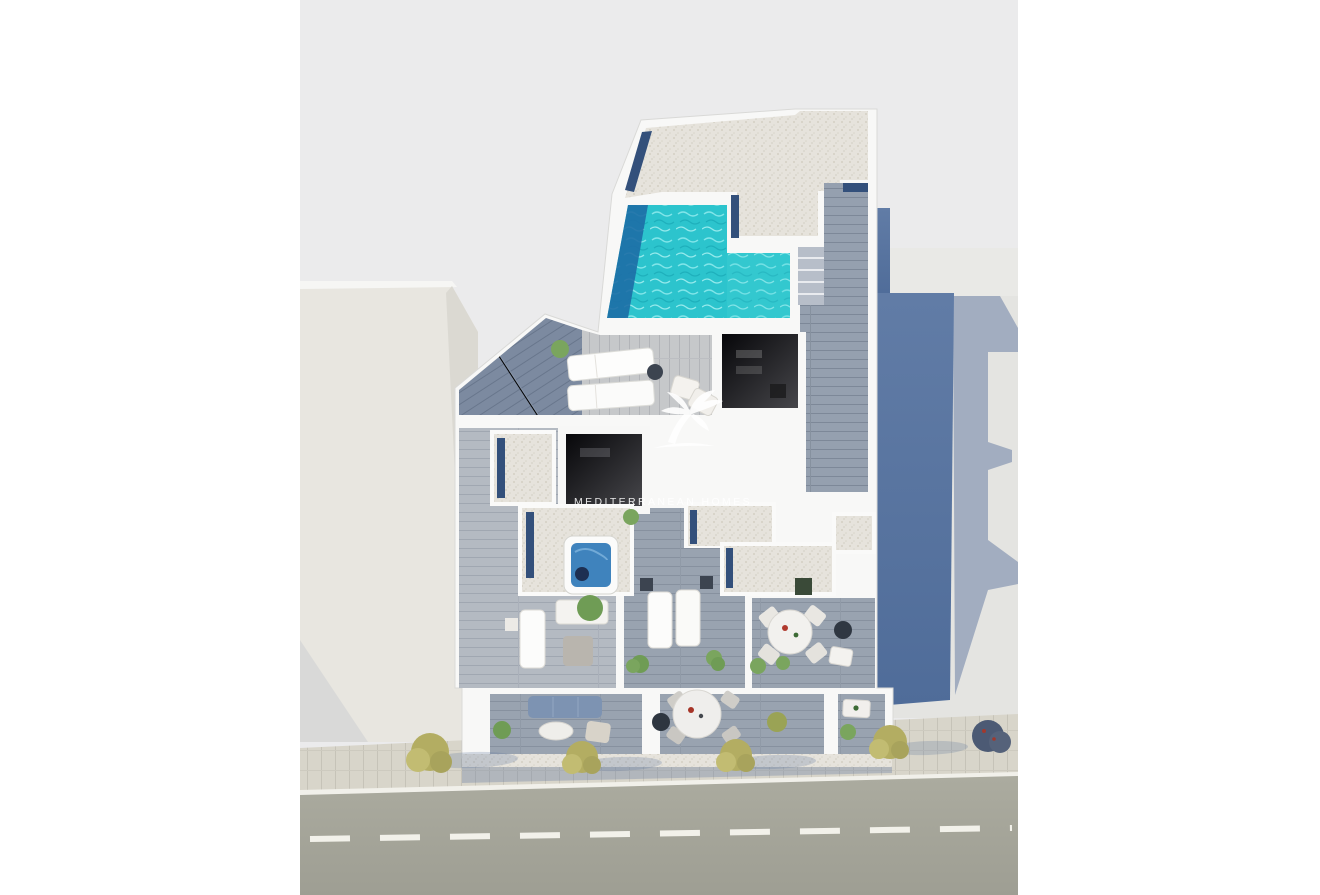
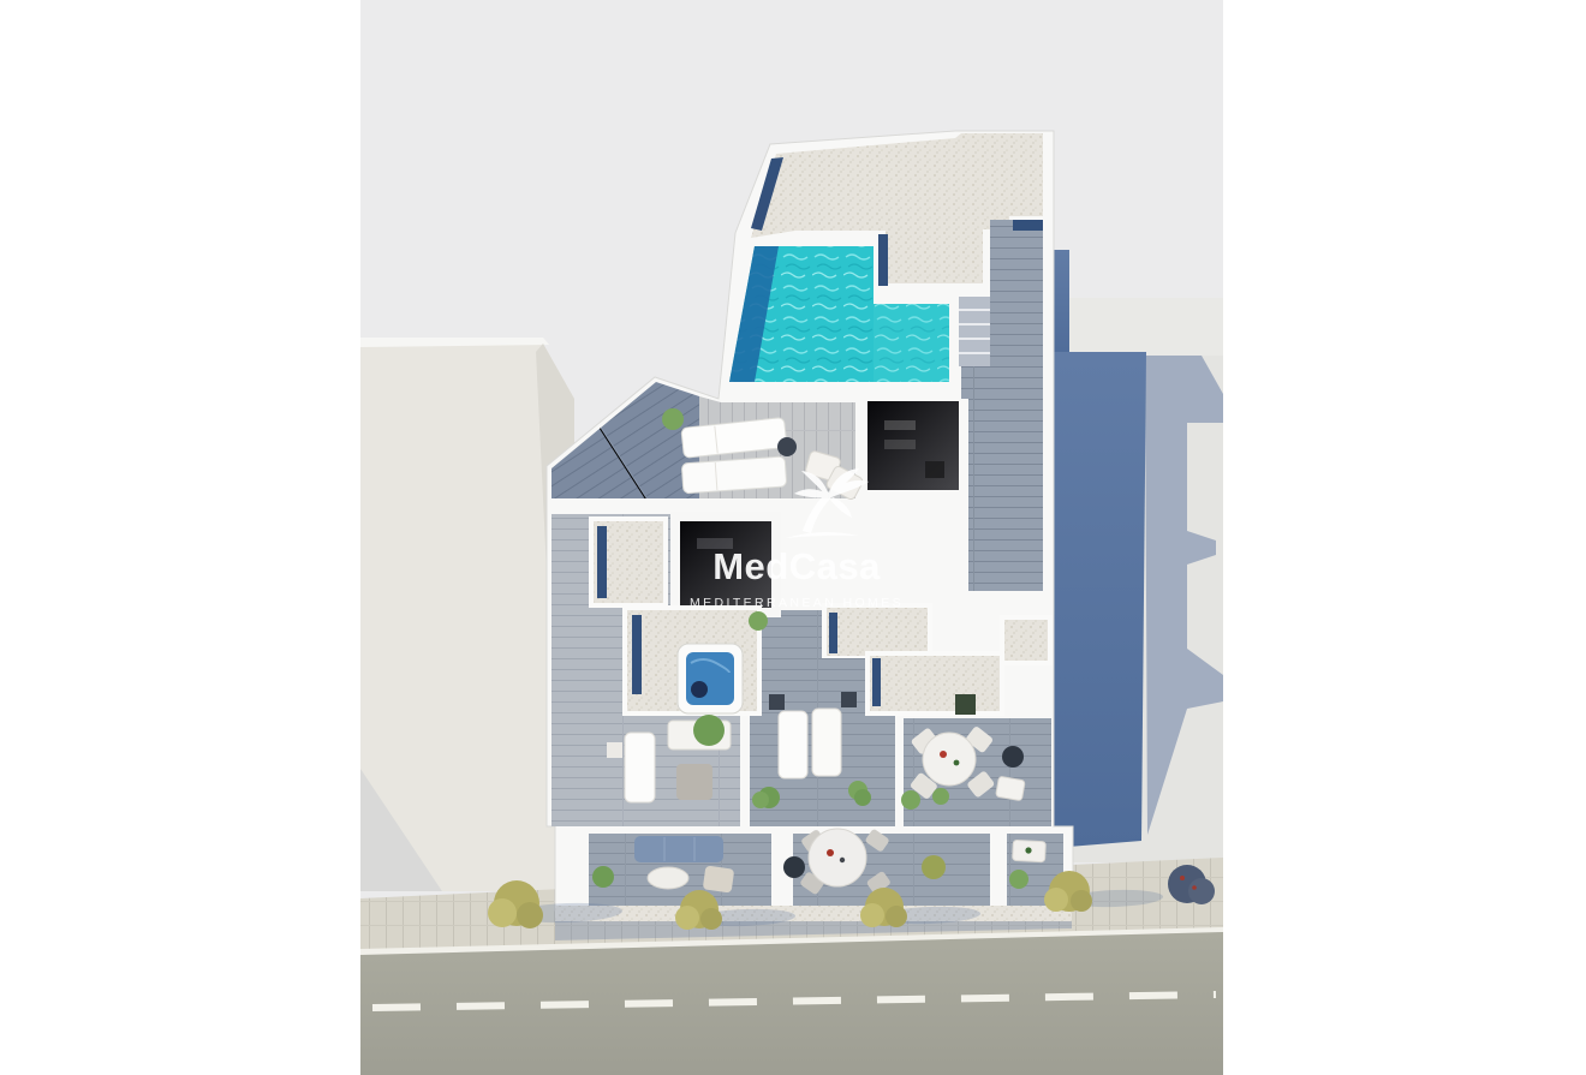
+ MedCasa
  MEDITERRANEAN HOMES
